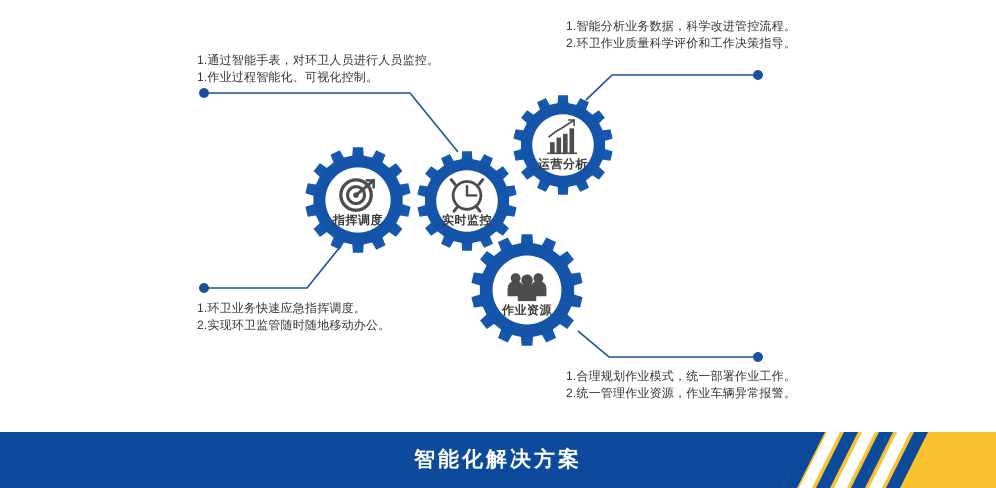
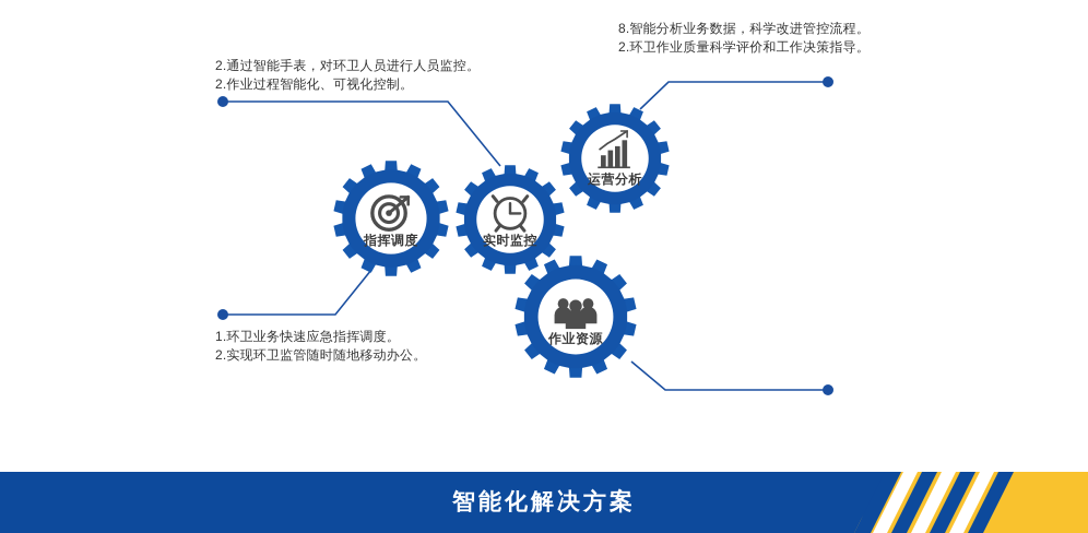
- 1.通过智能手表，对环卫人员进行人员监控。
+ 2.通过智能手表，对环卫人员进行人员监控。
- 1.作业过程智能化、可视化控制。
+ 2.作业过程智能化、可视化控制。
- 1.智能分析业务数据，科学改进管控流程。
+ 8.智能分析业务数据，科学改进管控流程。
  2.环卫作业质量科学评价和工作决策指导。
  1.环卫业务快速应急指挥调度。
  2.实现环卫监管随时随地移动办公。
- 1.合理规划作业模式，统一部署作业工作。
- 2.统一管理作业资源，作业车辆异常报警。
  指挥调度
  实时监控
  运营分析
  作业资源
  智能化解决方案
